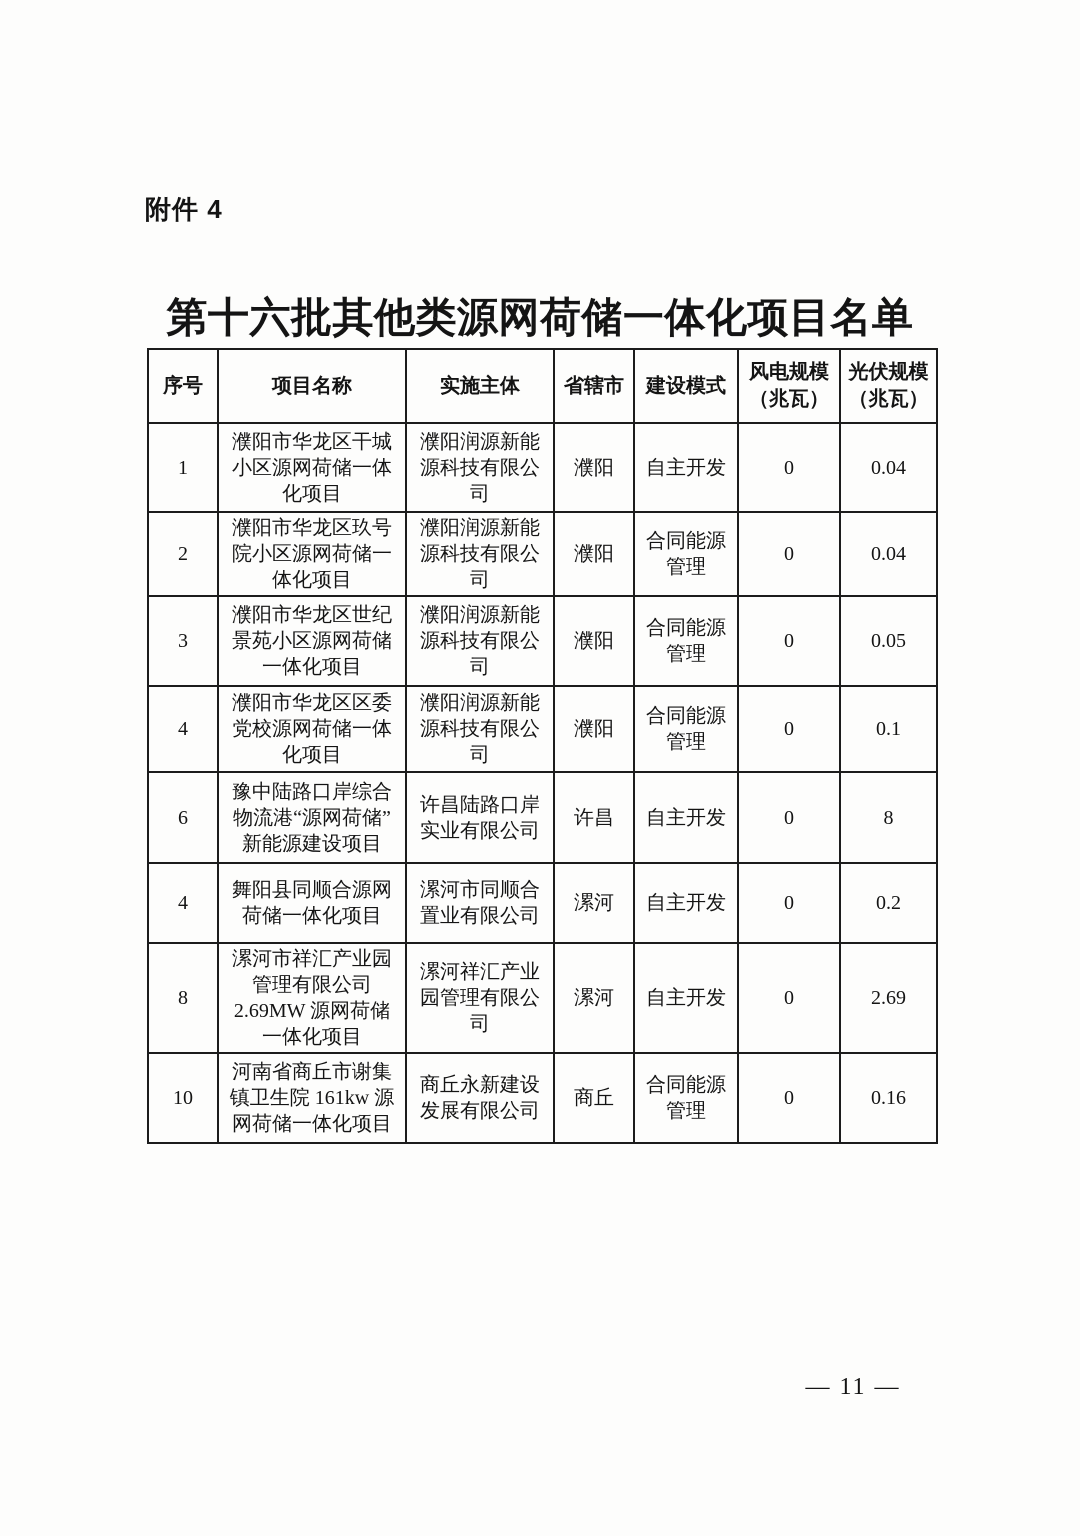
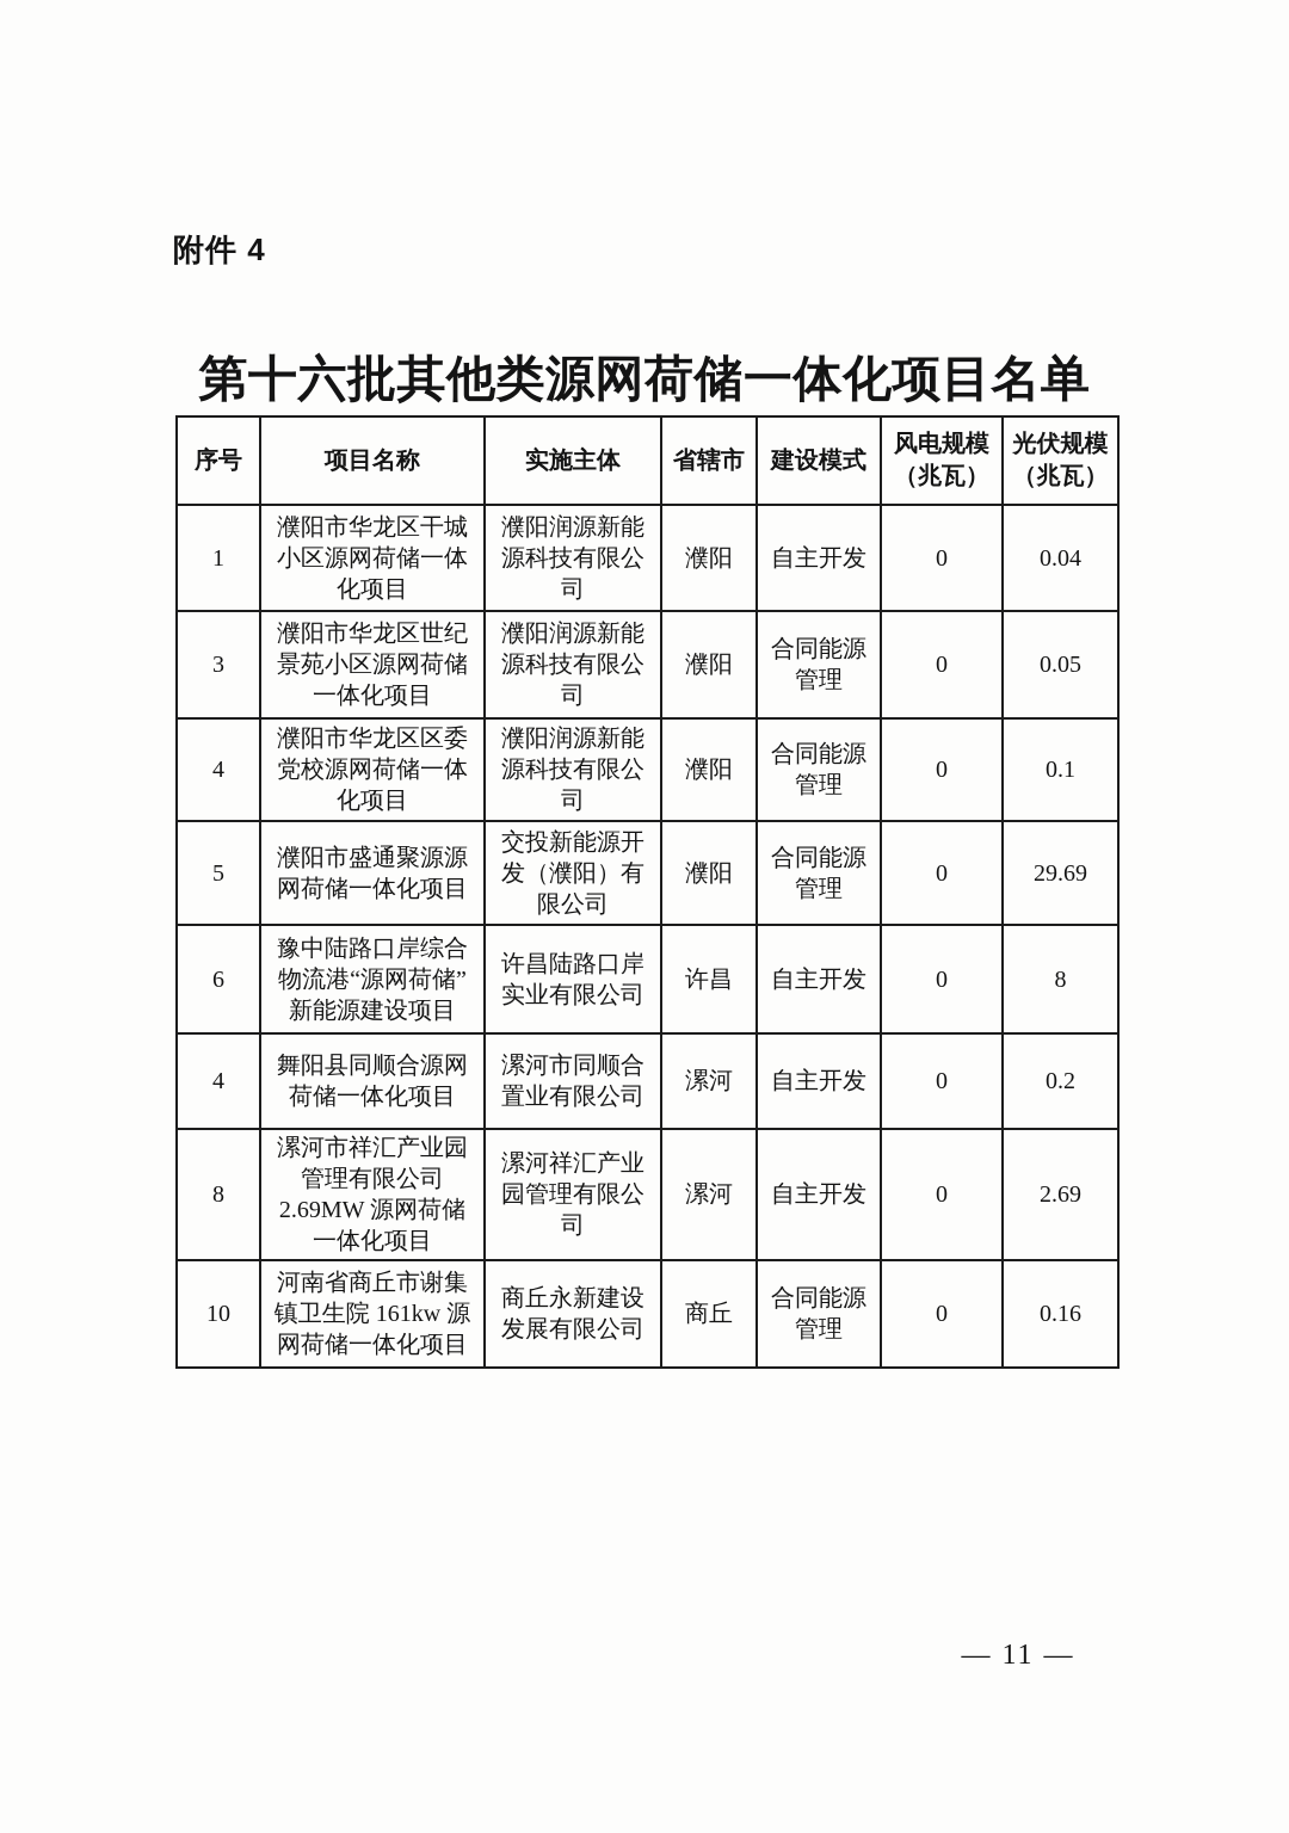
  附件 4
  第十六批其他类源网荷储一体化项目名单
  序号	项目名称	实施主体	省辖市	建设模式	风电规模（兆瓦）	光伏规模（兆瓦）
  1	濮阳市华龙区干城小区源网荷储一体化项目	濮阳润源新能源科技有限公司	濮阳	自主开发	0	0.04
- 2	濮阳市华龙区玖号院小区源网荷储一体化项目	濮阳润源新能源科技有限公司	濮阳	合同能源管理	0	0.04
  3	濮阳市华龙区世纪景苑小区源网荷储一体化项目	濮阳润源新能源科技有限公司	濮阳	合同能源管理	0	0.05
  4	濮阳市华龙区区委党校源网荷储一体化项目	濮阳润源新能源科技有限公司	濮阳	合同能源管理	0	0.1
+ 5	濮阳市盛通聚源源网荷储一体化项目	交投新能源开发（濮阳）有限公司	濮阳	合同能源管理	0	29.69
  6	豫中陆路口岸综合物流港“源网荷储”新能源建设项目	许昌陆路口岸实业有限公司	许昌	自主开发	0	8
  4	舞阳县同顺合源网荷储一体化项目	漯河市同顺合置业有限公司	漯河	自主开发	0	0.2
  8	漯河市祥汇产业园管理有限公司 2.69MW 源网荷储一体化项目	漯河祥汇产业园管理有限公司	漯河	自主开发	0	2.69
  10	河南省商丘市谢集镇卫生院 161kw 源网荷储一体化项目	商丘永新建设发展有限公司	商丘	合同能源管理	0	0.16
  — 11 —
